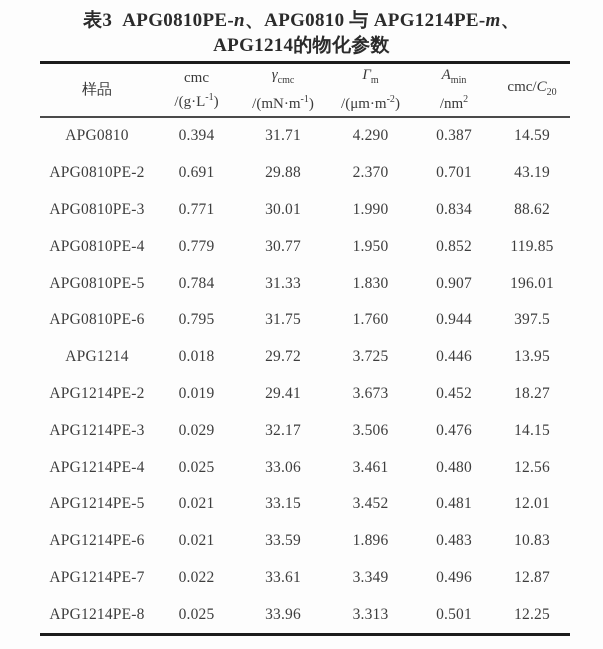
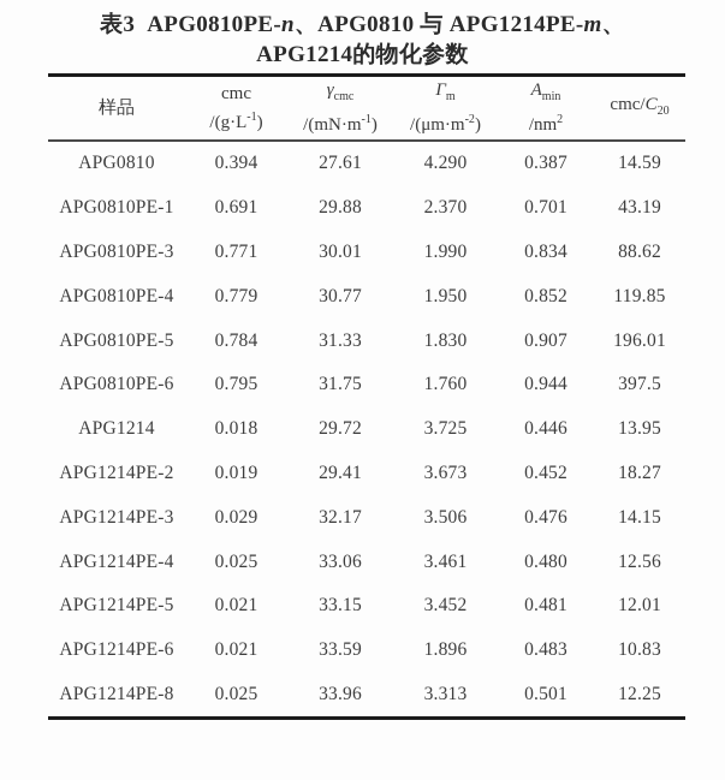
  表3 APG0810PE-n、APG0810 与 APG1214PE-m、
  APG1214的物化参数
  样品
  cmc
  /(g·L-1)
  γcmc
  /(mN·m-1)
  Γm
  /(μm·m-2)
  Amin
  /nm2
  cmc/C20
  APG0810
  0.394
- 31.71
+ 27.61
  4.290
  0.387
  14.59
- APG0810PE-2
+ APG0810PE-1
  0.691
  29.88
  2.370
  0.701
  43.19
  APG0810PE-3
  0.771
  30.01
  1.990
  0.834
  88.62
  APG0810PE-4
  0.779
  30.77
  1.950
  0.852
  119.85
  APG0810PE-5
  0.784
  31.33
  1.830
  0.907
  196.01
  APG0810PE-6
  0.795
  31.75
  1.760
  0.944
  397.5
  APG1214
  0.018
  29.72
  3.725
  0.446
  13.95
  APG1214PE-2
  0.019
  29.41
  3.673
  0.452
  18.27
  APG1214PE-3
  0.029
  32.17
  3.506
  0.476
  14.15
  APG1214PE-4
  0.025
  33.06
  3.461
  0.480
  12.56
  APG1214PE-5
  0.021
  33.15
  3.452
  0.481
  12.01
  APG1214PE-6
  0.021
  33.59
  1.896
  0.483
  10.83
- APG1214PE-7
- 0.022
- 33.61
- 3.349
- 0.496
- 12.87
  APG1214PE-8
  0.025
  33.96
  3.313
  0.501
  12.25
